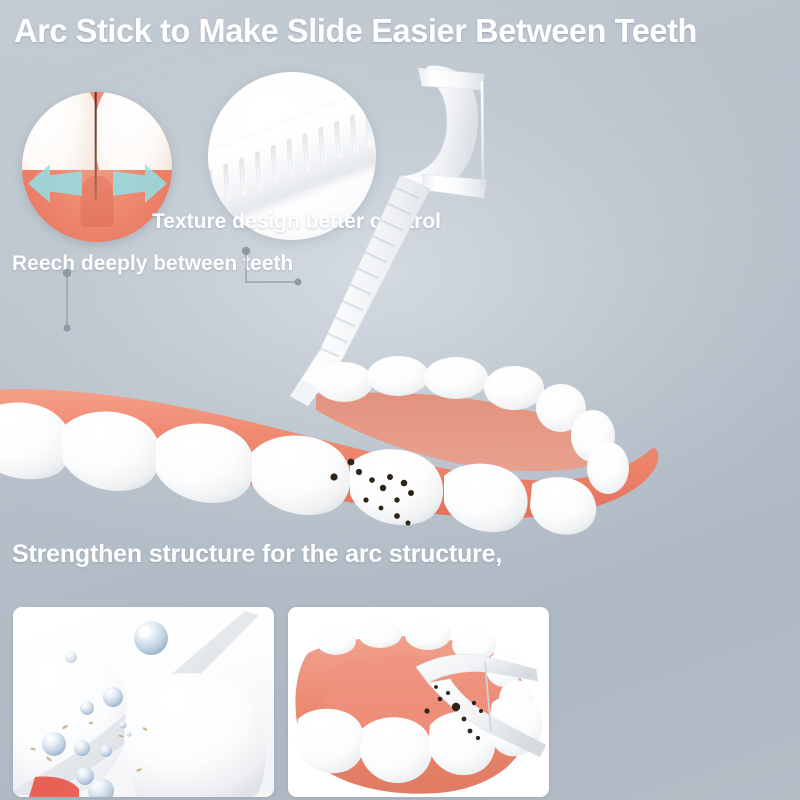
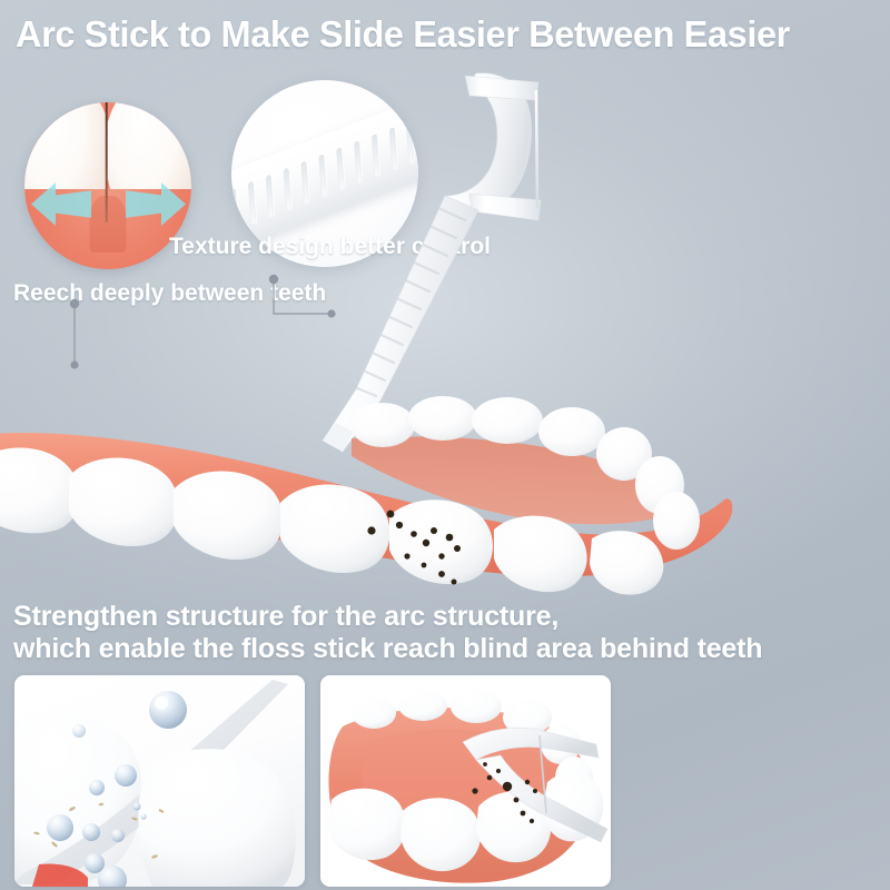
- Arc Stick to Make Slide Easier Between Teeth
+ Arc Stick to Make Slide Easier Between Easier
  Texture design better crol
  Reech deeply betweeneeth
  Strengthen structure for the arc structure,
+ which enable the floss stick reach blind area behind teeth
